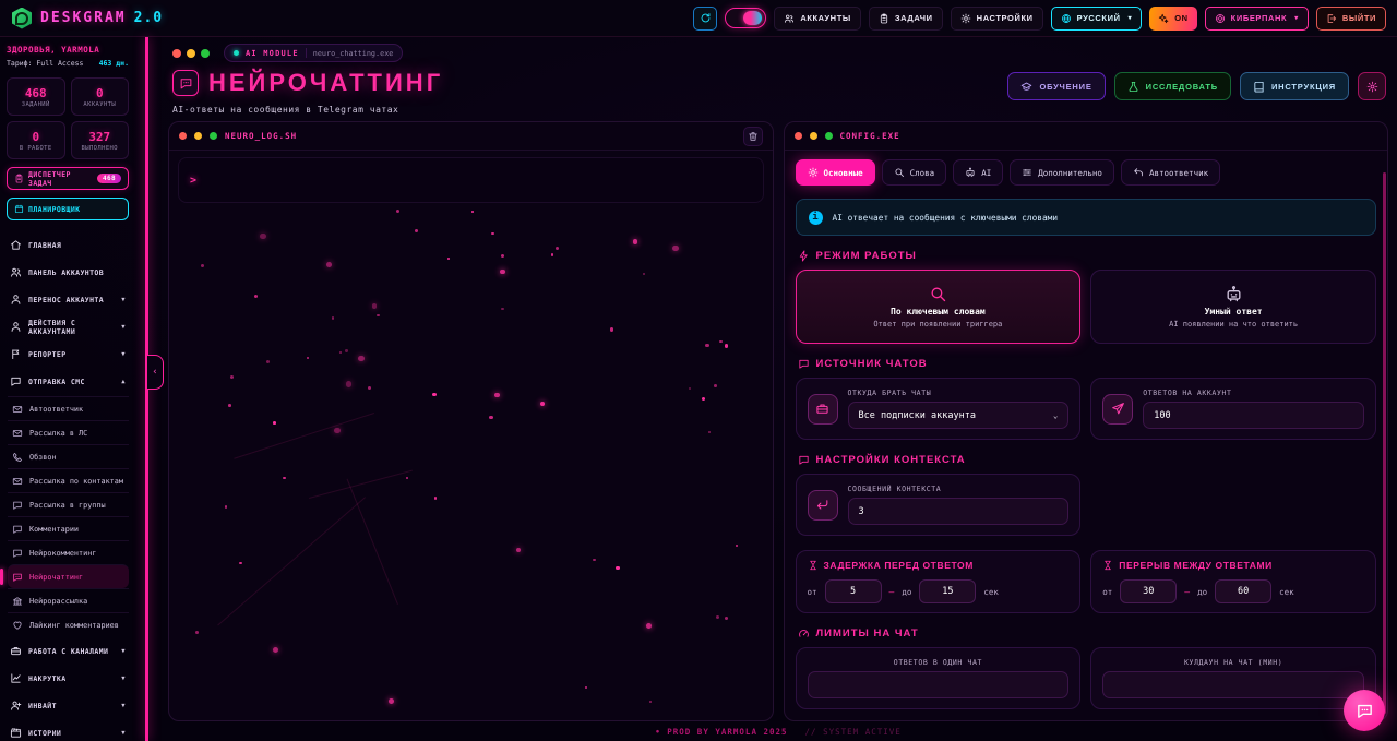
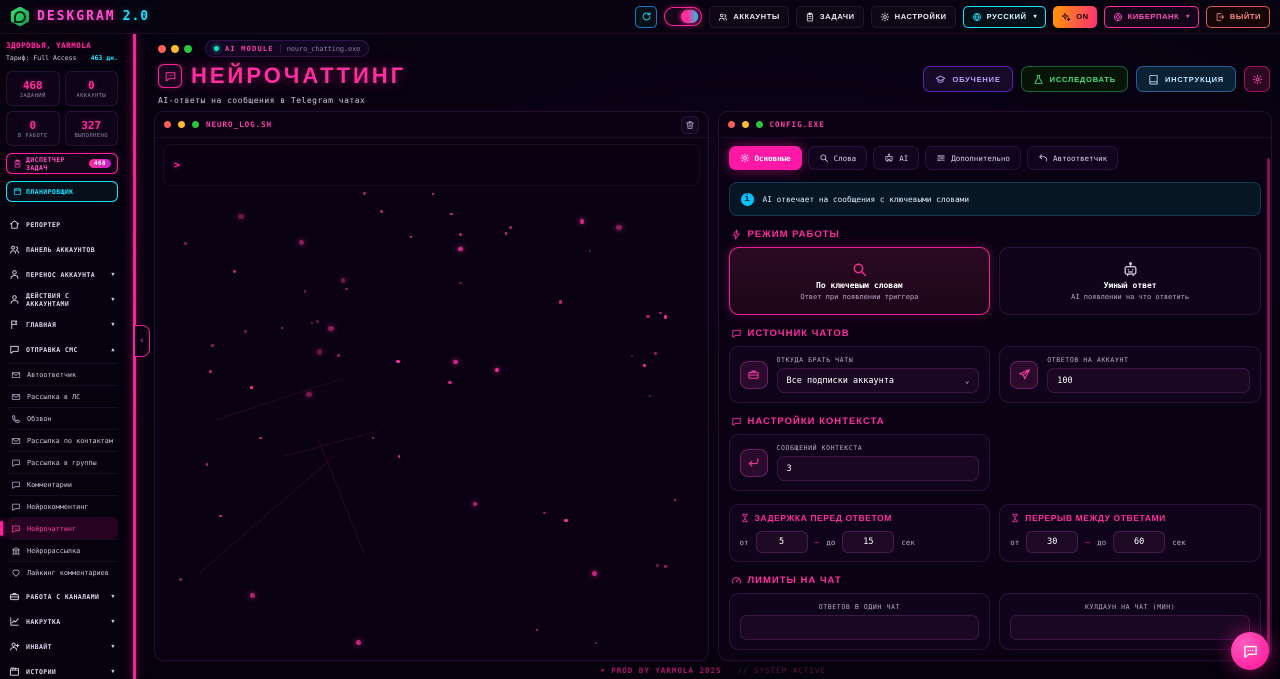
  DESKGRAM
  2.0
  АККАУНТЫ
  ЗАДАЧИ
  НАСТРОЙКИ
  РУССКИЙ
  ON
  КИБЕРПАНК
  ВЫЙТИ
  ЗДОРОВЬЯ, YARMOLA
  Тариф: Full Access
  463 дн.
  468
  0
  0
  327
  ДИСПЕТЧЕР ЗАДАЧ
  ПЛАНИРОВЩИК
- ГЛАВНАЯ
+ РЕПОРТЕР
  ПАНЕЛЬ АККАУНТОВ
  ПЕРЕНОС АККАУНТА
  ДЕЙСТВИЯ С АККАУНТАМИ
- РЕПОРТЕР
+ ГЛАВНАЯ
  ОТПРАВКА СМС
  Автоответчик
  Рассылка в ЛС
  Обзвон
  Рассылка по контактам
  Рассылка в группы
  Комментарии
  Нейрокомментинг
  Нейрочаттинг
  Нейрорассылка
  Лайкинг комментариев
  РАБОТА С КАНАЛАМИ
  НАКРУТКА
  ИНВАЙТ
  ИСТОРИИ
  AI MODULE
  neuro_chatting.exe
  НЕЙРОЧАТТИНГ
  AI-ответы на сообщения в Telegram чатах
  ОБУЧЕНИЕ
  ИССЛЕДОВАТЬ
  ИНСТРУКЦИЯ
  NEURO_LOG.SH
  >
  CONFIG.EXE
  Основные
  Слова
  AI
  Дополнительно
  Автоответчик
  AI отвечает на сообщения с ключевыми словами
  РЕЖИМ РАБОТЫ
  По ключевым словам
  Ответ при появлении триггера
  Умный ответ
  AI появлении на что ответить
  ИСТОЧНИК ЧАТОВ
  ОТКУДА БРАТЬ ЧАТЫ
  Все подписки аккаунта
  ⌄
  ОТВЕТОВ НА АККАУНТ
  100
  НАСТРОЙКИ КОНТЕКСТА
  СООБЩЕНИЙ КОНТЕКСТА
  3
  ЗАДЕРЖКА ПЕРЕД ОТВЕТОМ
  от
  5
  —
  до
  15
  сек
  ПЕРЕРЫВ МЕЖДУ ОТВЕТАМИ
  от
  30
  —
  до
  60
  сек
  ЛИМИТЫ НА ЧАТ
  ОТВЕТОВ В ОДИН ЧАТ
  КУЛДАУН НА ЧАТ (МИН)
  • PROD BY YARMOLA 2025
  // SYSTEM ACTIVE
